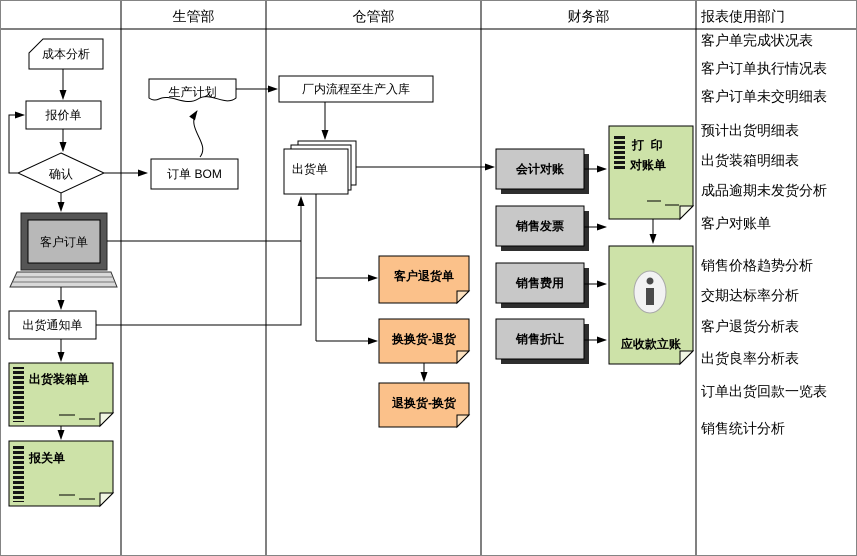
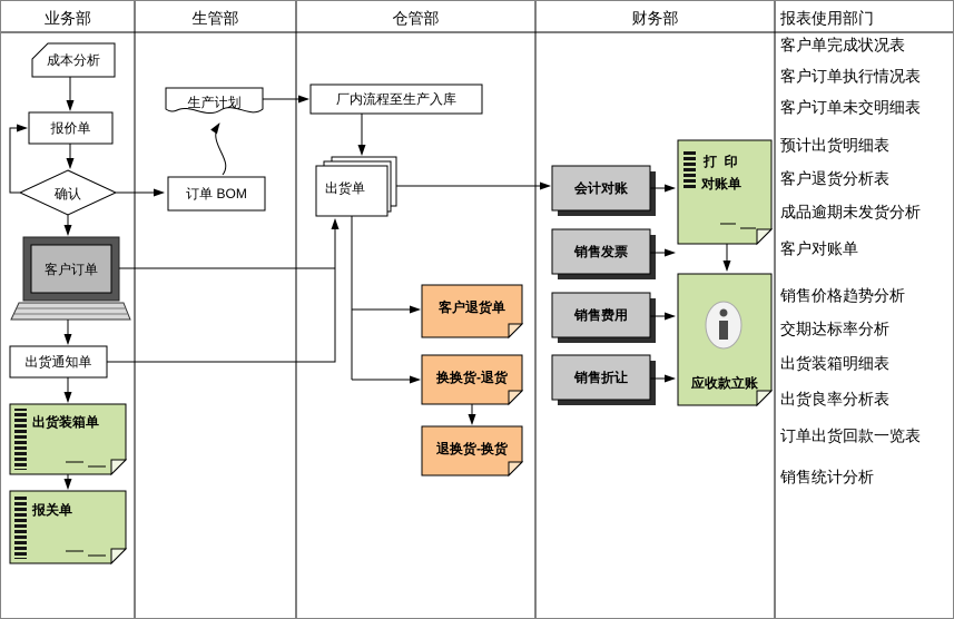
+ 业务部
  生管部
  仓管部
  财务部
  报表使用部门
  成本分析
  报价单
  确认
  客户订单
  出货通知单
  出货装箱单
  报关单
  生产计划
  订单 BOM
  厂内流程至生产入库
  出货单
  客户退货单
  换换货-退货
  退换货-换货
  会计对账
  销售发票
  销售费用
  销售折让
  打 印
  对账单
  应收款立账
  客户单完成状况表
  客户订单执行情况表
  客户订单未交明细表
  预计出货明细表
- 出货装箱明细表
+ 客户退货分析表
  成品逾期未发货分析
  客户对账单
  销售价格趋势分析
  交期达标率分析
- 客户退货分析表
+ 出货装箱明细表
  出货良率分析表
  订单出货回款一览表
  销售统计分析
